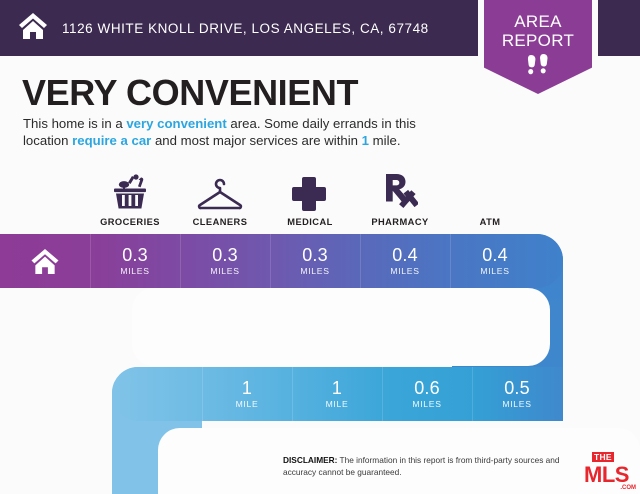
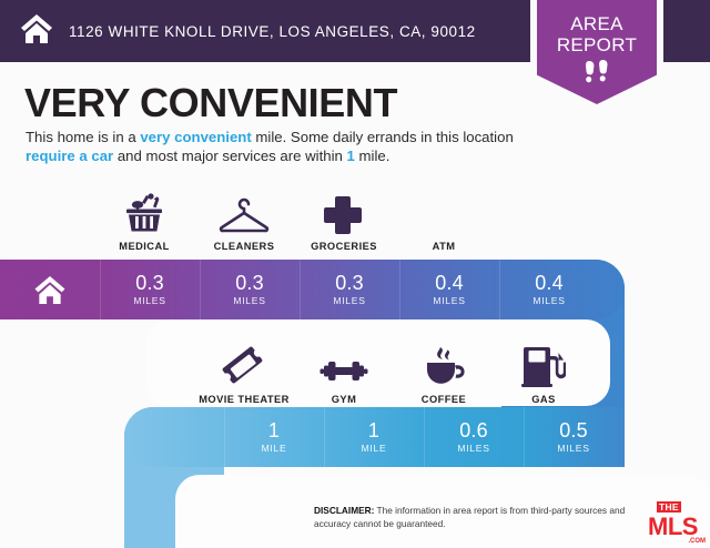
- 1126 WHITE KNOLL DRIVE, LOS ANGELES, CA, 67748
+ 1126 WHITE KNOLL DRIVE, LOS ANGELES, CA, 90012
  AREA
  REPORT
  VERY CONVENIENT
- This home is in a very convenient area. Some daily errands in this location require a car and most major services are within 1 mile.
+ This home is in a very convenient mile. Some daily errands in this location require a car and most major services are within 1 mile.
- GROCERIES
+ MEDICAL
  CLEANERS
- MEDICAL
+ GROCERIES
- PHARMACY
  ATM
  0.3
  MILES
  0.3
  MILES
  0.3
  MILES
  0.4
  MILES
  0.4
  MILES
+ MOVIE THEATER
+ GYM
+ COFFEE
+ GAS
  1
  MILE
  1
  MILE
  0.6
  MILES
  0.5
  MILES
- DISCLAIMER: The information in this report is from third-party sources and accuracy cannot be guaranteed.
+ DISCLAIMER: The information in area report is from third-party sources and accuracy cannot be guaranteed.
  THE
  MLS
